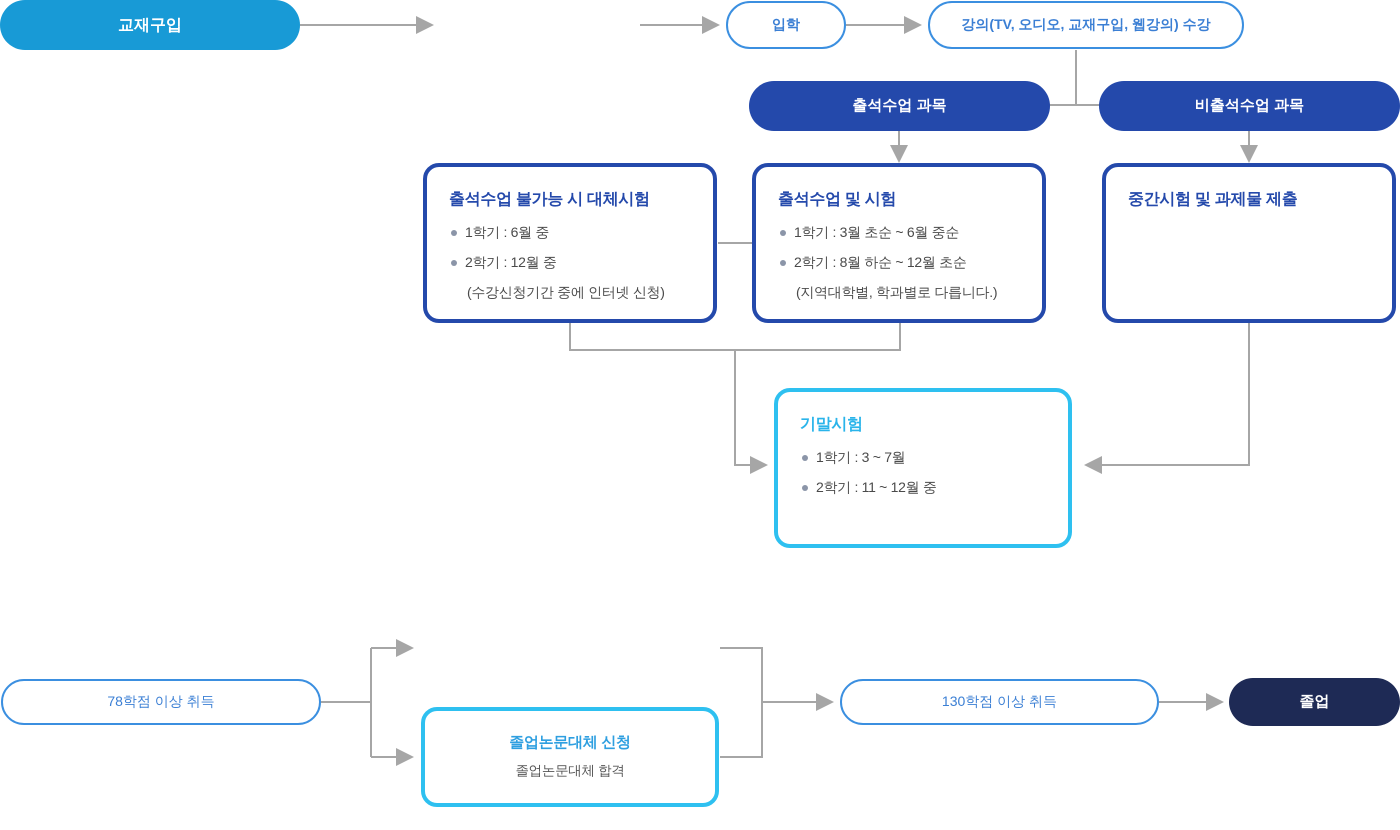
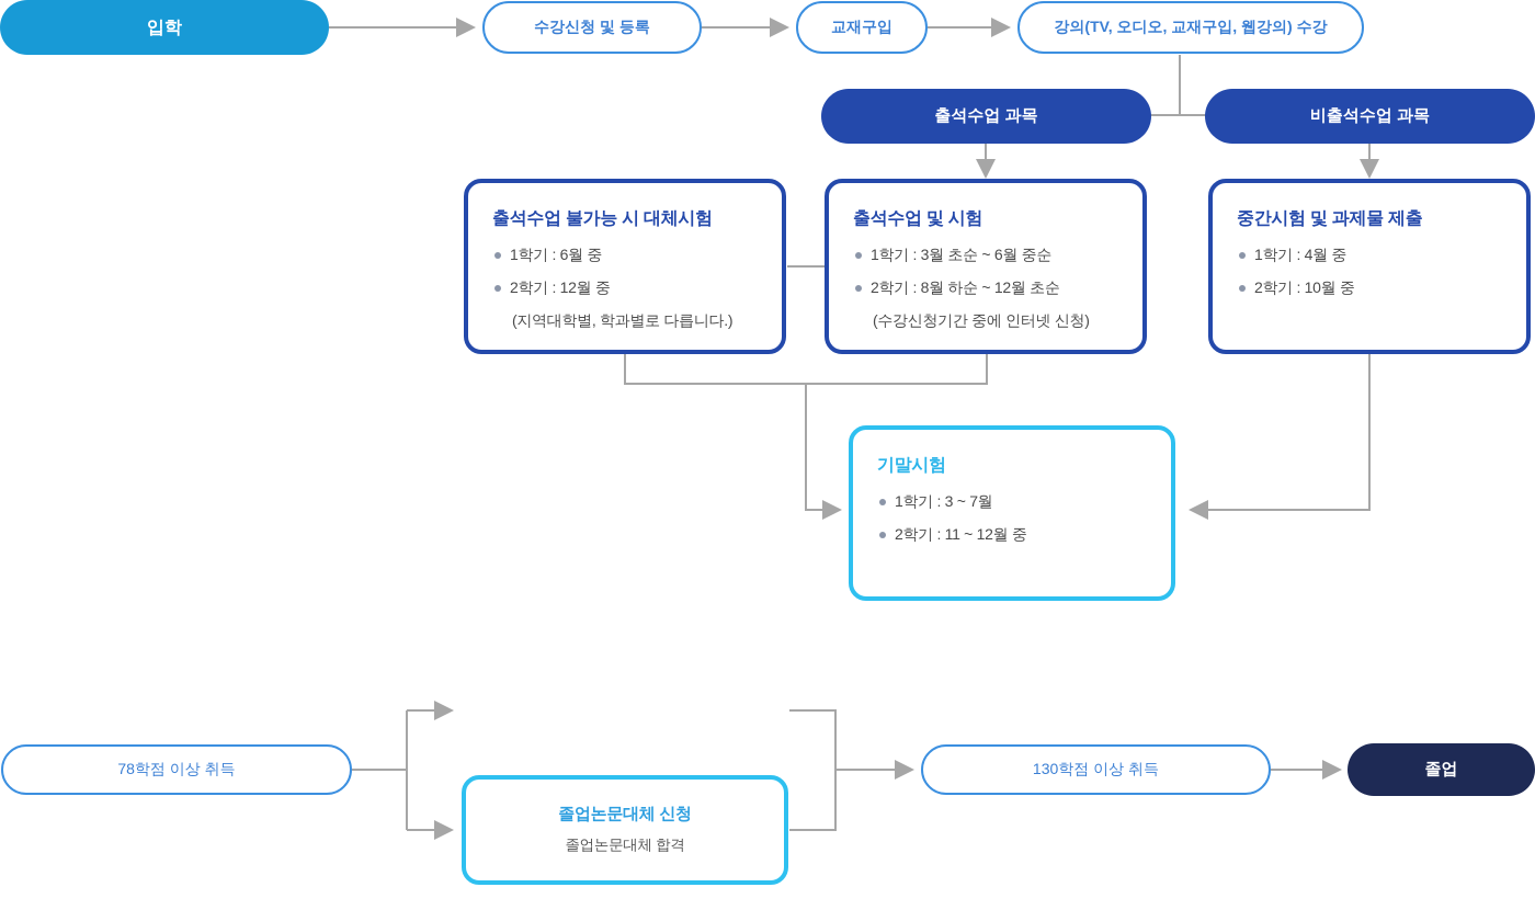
- 교재구입
+ 입학
+ 수강신청 및 등록
- 입학
+ 교재구입
  강의(TV, 오디오, 교재구입, 웹강의) 수강
  출석수업 과목
  비출석수업 과목
  출석수업 불가능 시 대체시험
  1학기 : 6월 중
  2학기 : 12월 중
- (수강신청기간 중에 인터넷 신청)
+ (지역대학별, 학과별로 다릅니다.)
  출석수업 및 시험
  1학기 : 3월 초순 ~ 6월 중순
  2학기 : 8월 하순 ~ 12월 초순
- (지역대학별, 학과별로 다릅니다.)
+ (수강신청기간 중에 인터넷 신청)
  중간시험 및 과제물 제출
+ 1학기 : 4월 중
+ 2학기 : 10월 중
  기말시험
  1학기 : 3 ~ 7월
  2학기 : 11 ~ 12월 중
  78학점 이상 취득
  졸업논문대체 신청
  졸업논문대체 합격
  130학점 이상 취득
  졸업
